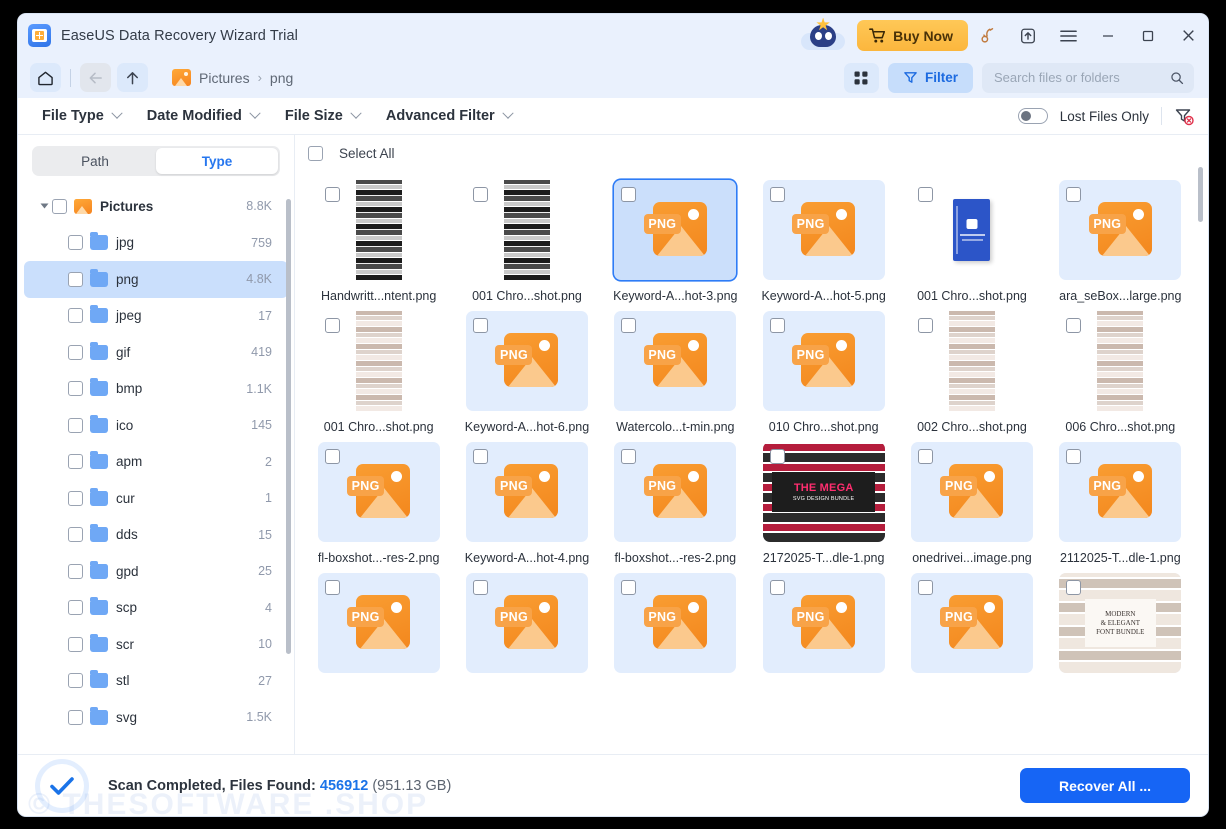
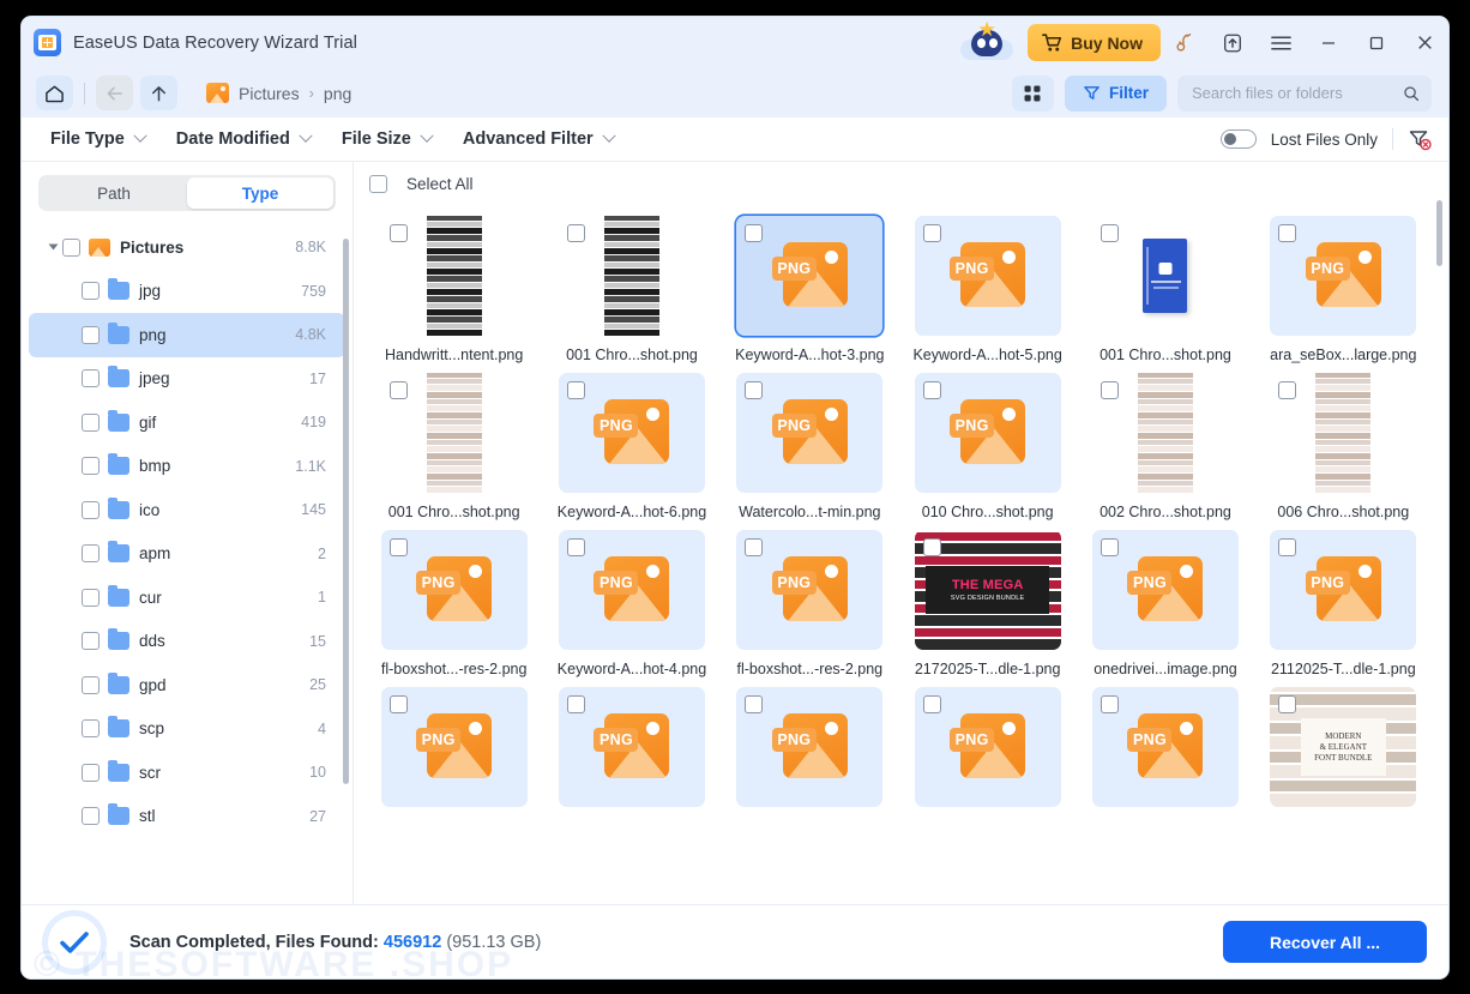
  EaseUS Data Recovery Wizard Trial
  Buy Now
  Pictures
  ›
  png
  Filter
  Search files or folders
  File Type
  Date Modified
  File Size
  Advanced Filter
  Lost Files Only
  Path
  Type
  Pictures
  8.8K
  jpg
  759
  png
  4.8K
  jpeg
  17
  gif
  419
  bmp
  1.1K
  ico
  145
  apm
  2
  cur
  1
  dds
  15
  gpd
  25
  scp
  4
  scr
  10
  stl
  27
- svg
- 1.5K
  Select All
  Handwritt...ntent.png
  001 Chro...shot.png
  PNG
  Keyword-A...hot-3.png
  PNG
  Keyword-A...hot-5.png
  001 Chro...shot.png
  PNG
  ara_seBox...large.png
  001 Chro...shot.png
  PNG
  Keyword-A...hot-6.png
  PNG
  Watercolo...t-min.png
  PNG
  010 Chro...shot.png
  002 Chro...shot.png
  006 Chro...shot.png
  PNG
  fl-boxshot...-res-2.png
  PNG
  Keyword-A...hot-4.png
  PNG
  fl-boxshot...-res-2.png
  THE MEGA
  2172025-T...dle-1.png
  PNG
  onedrivei...image.png
  PNG
  2112025-T...dle-1.png
  PNG
  PNG
  PNG
  PNG
  PNG
  MODERN
  & ELEGANT
  FONT BUNDLE
  Scan Completed, Files Found: 456912 (951.13 GB)
  Recover All ...
  © THESOFTWARE .SHOP
